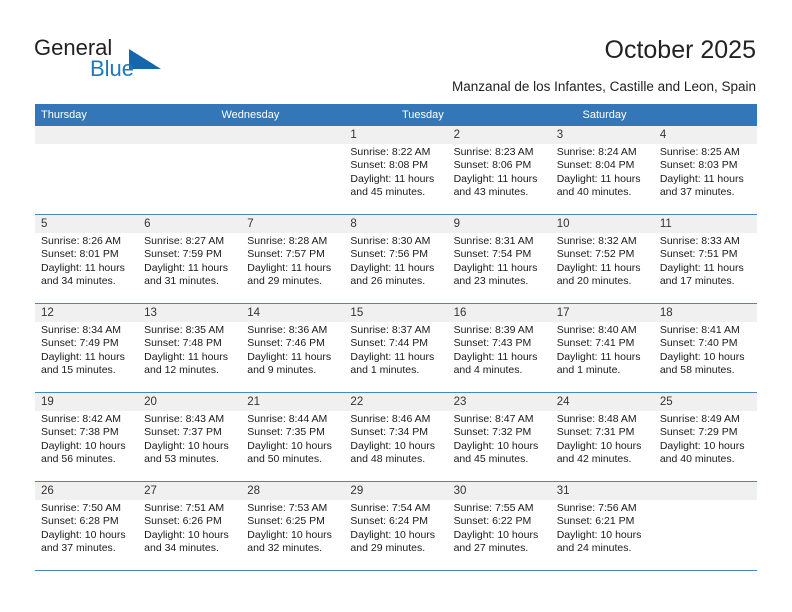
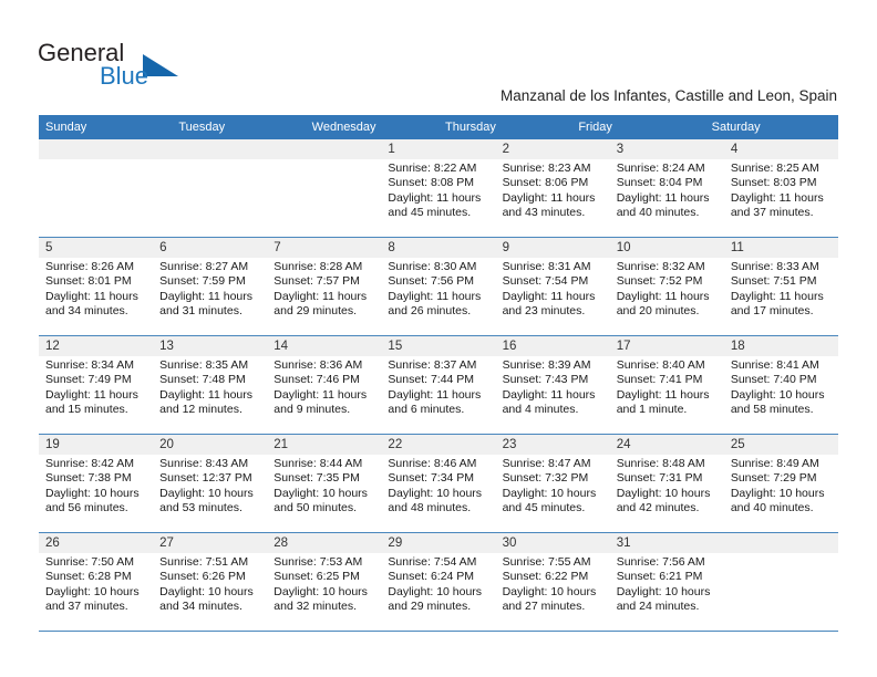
  General
  Blue
- October 2025
  Manzanal de los Infantes, Castille and Leon, Spain
+ Sunday
- Thursday
+ Tuesday
  Wednesday
- Tuesday
+ Thursday
+ Friday
  Saturday
  1
  Sunrise: 8:22 AM
  Sunset: 8:08 PM
  Daylight: 11 hours
  and 45 minutes.
  2
  Sunrise: 8:23 AM
  Sunset: 8:06 PM
  Daylight: 11 hours
  and 43 minutes.
  3
  Sunrise: 8:24 AM
  Sunset: 8:04 PM
  Daylight: 11 hours
  and 40 minutes.
  4
  Sunrise: 8:25 AM
  Sunset: 8:03 PM
  Daylight: 11 hours
  and 37 minutes.
  5
  Sunrise: 8:26 AM
  Sunset: 8:01 PM
  Daylight: 11 hours
  and 34 minutes.
  6
  Sunrise: 8:27 AM
  Sunset: 7:59 PM
  Daylight: 11 hours
  and 31 minutes.
  7
  Sunrise: 8:28 AM
  Sunset: 7:57 PM
  Daylight: 11 hours
  and 29 minutes.
  8
  Sunrise: 8:30 AM
  Sunset: 7:56 PM
  Daylight: 11 hours
  and 26 minutes.
  9
  Sunrise: 8:31 AM
  Sunset: 7:54 PM
  Daylight: 11 hours
  and 23 minutes.
  10
  Sunrise: 8:32 AM
  Sunset: 7:52 PM
  Daylight: 11 hours
  and 20 minutes.
  11
  Sunrise: 8:33 AM
  Sunset: 7:51 PM
  Daylight: 11 hours
  and 17 minutes.
  12
  Sunrise: 8:34 AM
  Sunset: 7:49 PM
  Daylight: 11 hours
  and 15 minutes.
  13
  Sunrise: 8:35 AM
  Sunset: 7:48 PM
  Daylight: 11 hours
  and 12 minutes.
  14
  Sunrise: 8:36 AM
  Sunset: 7:46 PM
  Daylight: 11 hours
  and 9 minutes.
  15
  Sunrise: 8:37 AM
  Sunset: 7:44 PM
  Daylight: 11 hours
- and 1 minutes.
+ and 6 minutes.
  16
  Sunrise: 8:39 AM
  Sunset: 7:43 PM
  Daylight: 11 hours
  and 4 minutes.
  17
  Sunrise: 8:40 AM
  Sunset: 7:41 PM
  Daylight: 11 hours
  and 1 minute.
  18
  Sunrise: 8:41 AM
  Sunset: 7:40 PM
  Daylight: 10 hours
  and 58 minutes.
  19
  Sunrise: 8:42 AM
  Sunset: 7:38 PM
  Daylight: 10 hours
  and 56 minutes.
  20
  Sunrise: 8:43 AM
- Sunset: 7:37 PM
+ Sunset: 12:37 PM
  Daylight: 10 hours
  and 53 minutes.
  21
  Sunrise: 8:44 AM
  Sunset: 7:35 PM
  Daylight: 10 hours
  and 50 minutes.
  22
  Sunrise: 8:46 AM
  Sunset: 7:34 PM
  Daylight: 10 hours
  and 48 minutes.
  23
  Sunrise: 8:47 AM
  Sunset: 7:32 PM
  Daylight: 10 hours
  and 45 minutes.
  24
  Sunrise: 8:48 AM
  Sunset: 7:31 PM
  Daylight: 10 hours
  and 42 minutes.
  25
  Sunrise: 8:49 AM
  Sunset: 7:29 PM
  Daylight: 10 hours
  and 40 minutes.
  26
  Sunrise: 7:50 AM
  Sunset: 6:28 PM
  Daylight: 10 hours
  and 37 minutes.
  27
  Sunrise: 7:51 AM
  Sunset: 6:26 PM
  Daylight: 10 hours
  and 34 minutes.
  28
  Sunrise: 7:53 AM
  Sunset: 6:25 PM
  Daylight: 10 hours
  and 32 minutes.
  29
  Sunrise: 7:54 AM
  Sunset: 6:24 PM
  Daylight: 10 hours
  and 29 minutes.
  30
  Sunrise: 7:55 AM
  Sunset: 6:22 PM
  Daylight: 10 hours
  and 27 minutes.
  31
  Sunrise: 7:56 AM
  Sunset: 6:21 PM
  Daylight: 10 hours
  and 24 minutes.
